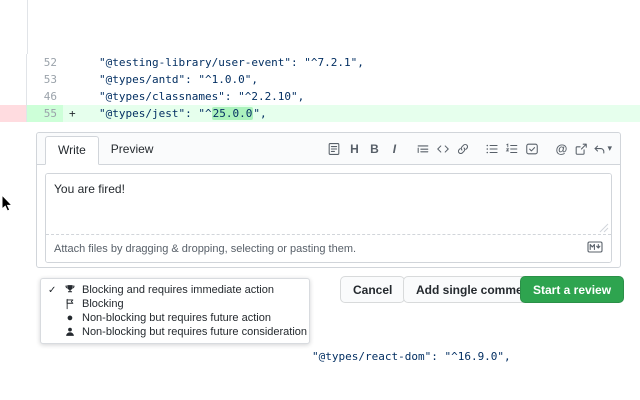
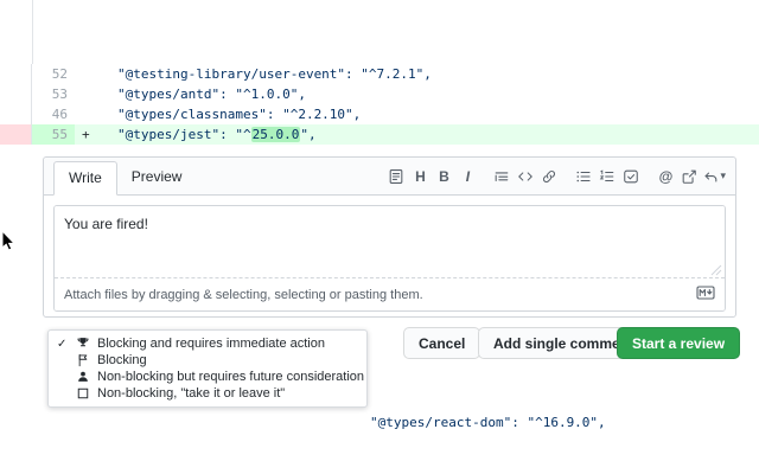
  52
  "@testing-library/user-event": "^7.2.1",
  53
  "@types/antd": "^1.0.0",
  46
  "@types/classnames": "^2.2.10",
  55
  +
  "@types/jest": "^25.0.0",
  "@types/react-dom": "^16.9.0",
  Write
  Preview
  H
  B
  I
  @
  ▾
  You are fired!
- Attach files by dragging & dropping, selecting or pasting them.
+ Attach files by dragging & selecting, selecting or pasting them.
  Cancel
  Add single comm
  Start a review
  ✓
  Blocking and requires immediate action
  Blocking
- ●
- Non-blocking but requires future action
  Non-blocking but requires future consideration
+ Non-blocking, "take it or leave it"
